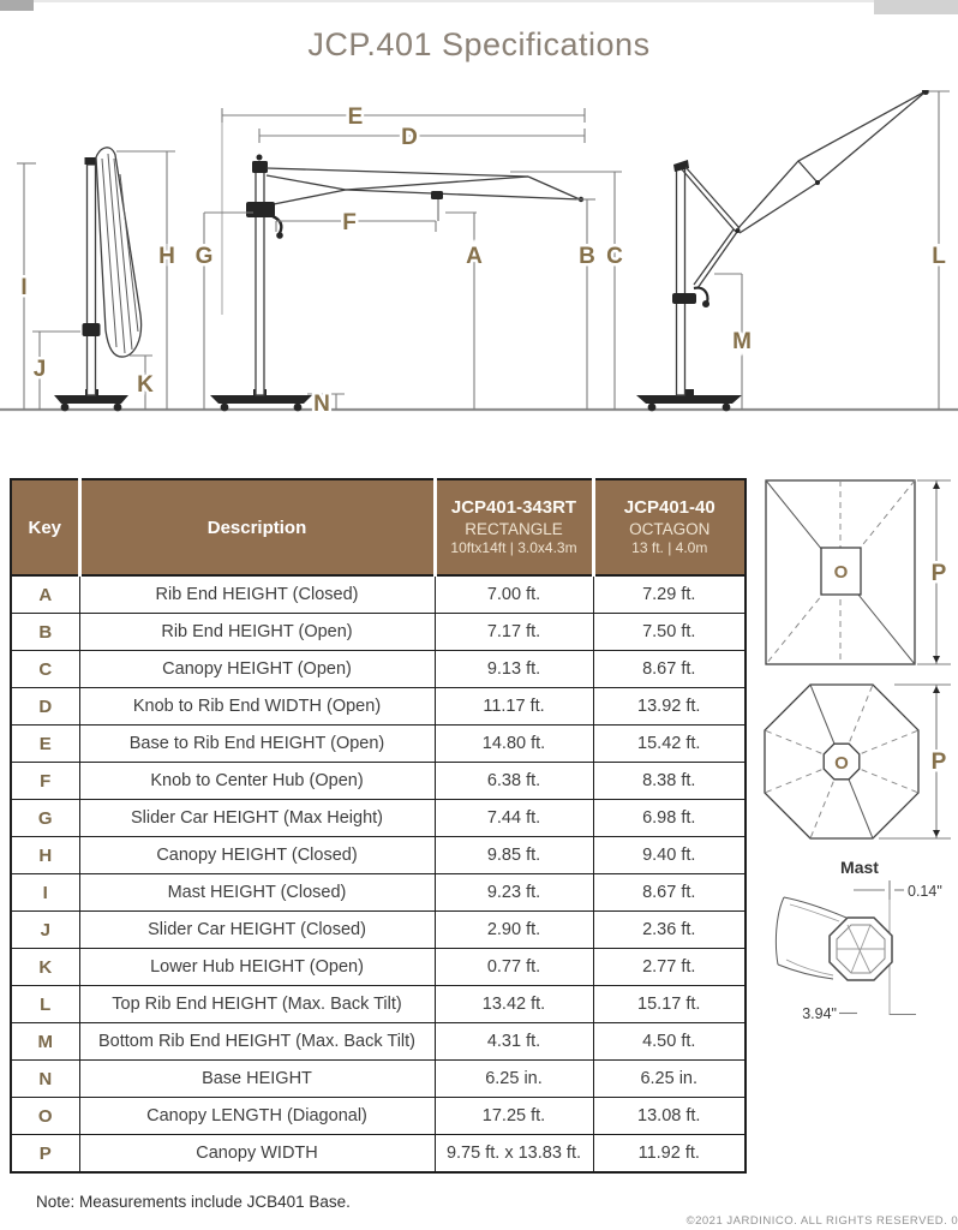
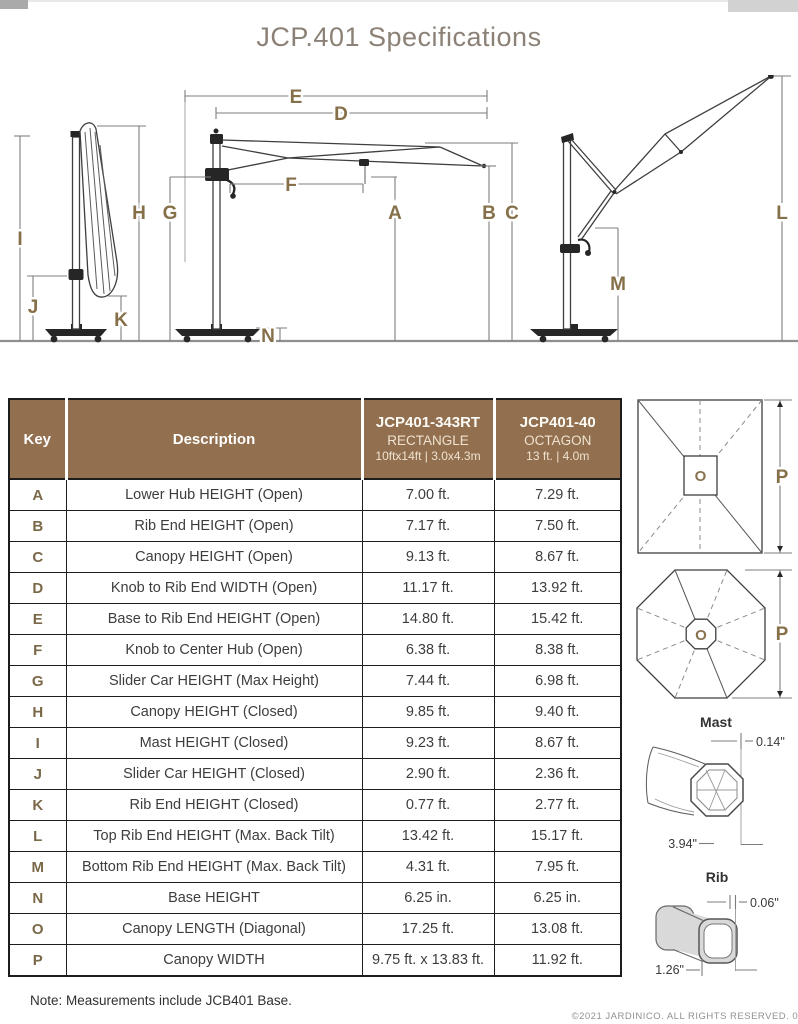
  JCP.401 Specifications
  I
  H
  J
  K
  E
  D
  F
  G
  A
  B
  C
  N
  M
  L
  Key	Description	JCP401-343RT RECTANGLE 10ftx14ft | 3.0x4.3m	JCP401-40 OCTAGON 13 ft. | 4.0m
- A	Rib End HEIGHT (Closed)	7.00 ft.	7.29 ft.
+ A	Lower Hub HEIGHT (Open)	7.00 ft.	7.29 ft.
  B	Rib End HEIGHT (Open)	7.17 ft.	7.50 ft.
  C	Canopy HEIGHT (Open)	9.13 ft.	8.67 ft.
  D	Knob to Rib End WIDTH (Open)	11.17 ft.	13.92 ft.
  E	Base to Rib End HEIGHT (Open)	14.80 ft.	15.42 ft.
  F	Knob to Center Hub (Open)	6.38 ft.	8.38 ft.
  G	Slider Car HEIGHT (Max Height)	7.44 ft.	6.98 ft.
  H	Canopy HEIGHT (Closed)	9.85 ft.	9.40 ft.
  I	Mast HEIGHT (Closed)	9.23 ft.	8.67 ft.
  J	Slider Car HEIGHT (Closed)	2.90 ft.	2.36 ft.
- K	Lower Hub HEIGHT (Open)	0.77 ft.	2.77 ft.
+ K	Rib End HEIGHT (Closed)	0.77 ft.	2.77 ft.
  L	Top Rib End HEIGHT (Max. Back Tilt)	13.42 ft.	15.17 ft.
- M	Bottom Rib End HEIGHT (Max. Back Tilt)	4.31 ft.	4.50 ft.
+ M	Bottom Rib End HEIGHT (Max. Back Tilt)	4.31 ft.	7.95 ft.
  N	Base HEIGHT	6.25 in.	6.25 in.
  O	Canopy LENGTH (Diagonal)	17.25 ft.	13.08 ft.
  P	Canopy WIDTH	9.75 ft. x 13.83 ft.	11.92 ft.
  O
  P
  O
  P
  Mast
  0.14"
  3.94"
+ Rib
+ 0.06"
+ 1.26"
  Note: Measurements include JCB401 Base.
  ©2021 JARDINICO. ALL RIGHTS RESERVED. 0
